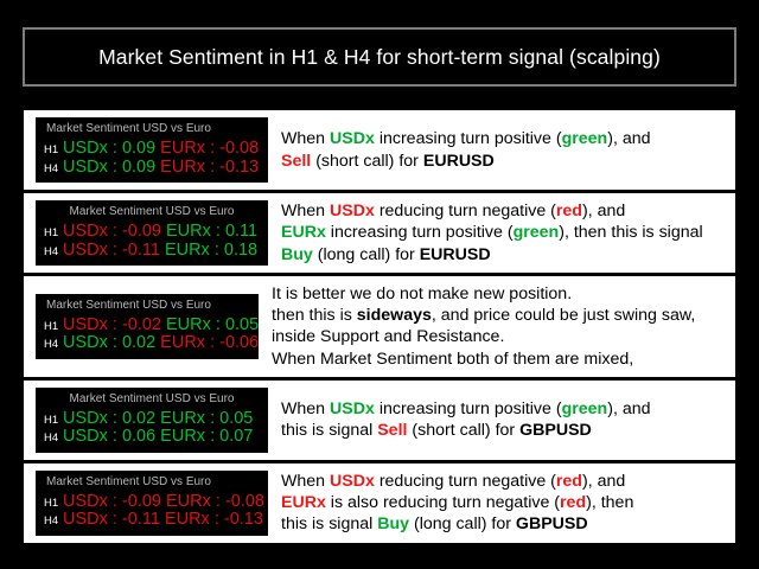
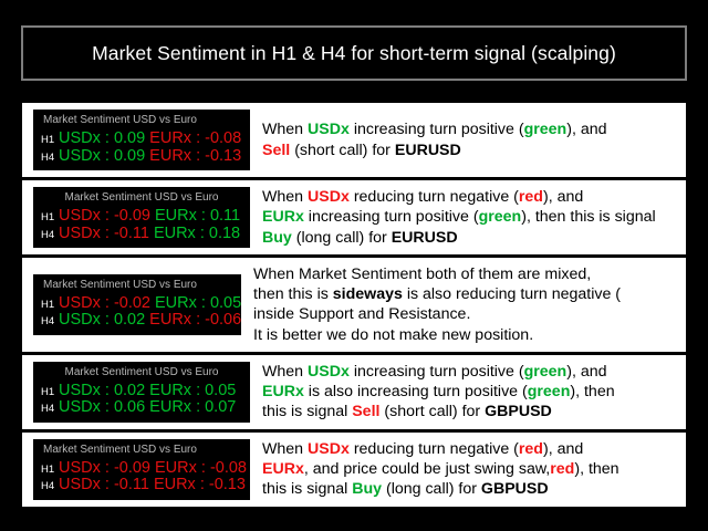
  Market Sentiment in H1 & H4 for short-term signal (scalping)
  Market Sentiment USD vs Euro
  H1
  USDx : 0.09
  EURx : -0.08
  H4
  USDx : 0.09
  EURx : -0.13
  When USDx increasing turn positive (green), and
  Sell (short call) for EURUSD
  Market Sentiment USD vs Euro
  H1
  USDx : -0.09
  EURx : 0.11
  H4
  USDx : -0.11
  EURx : 0.18
  When USDx reducing turn negative (red), and
  EURx increasing turn positive (green), then this is signal
  Buy (long call) for EURUSD
  Market Sentiment USD vs Euro
  H1
  USDx : -0.02
  EURx : 0.05
  H4
  USDx : 0.02
  EURx : -0.06
- It is better we do not make new position.
+ When Market Sentiment both of them are mixed,
- then this is sideways, and price could be just swing saw,
+ then this is sideways is also reducing turn negative (
  inside Support and Resistance.
- When Market Sentiment both of them are mixed,
+ It is better we do not make new position.
  Market Sentiment USD vs Euro
  H1
  USDx : 0.02
  EURx : 0.05
  H4
  USDx : 0.06
  EURx : 0.07
  When USDx increasing turn positive (green), and
+ EURx is also increasing turn positive (green), then
  this is signal Sell (short call) for GBPUSD
  Market Sentiment USD vs Euro
  H1
  USDx : -0.09
  EURx : -0.08
  H4
  USDx : -0.11
  EURx : -0.13
  When USDx reducing turn negative (red), and
- EURx is also reducing turn negative (red), then
+ EURx, and price could be just swing saw,red), then
  this is signal Buy (long call) for GBPUSD
